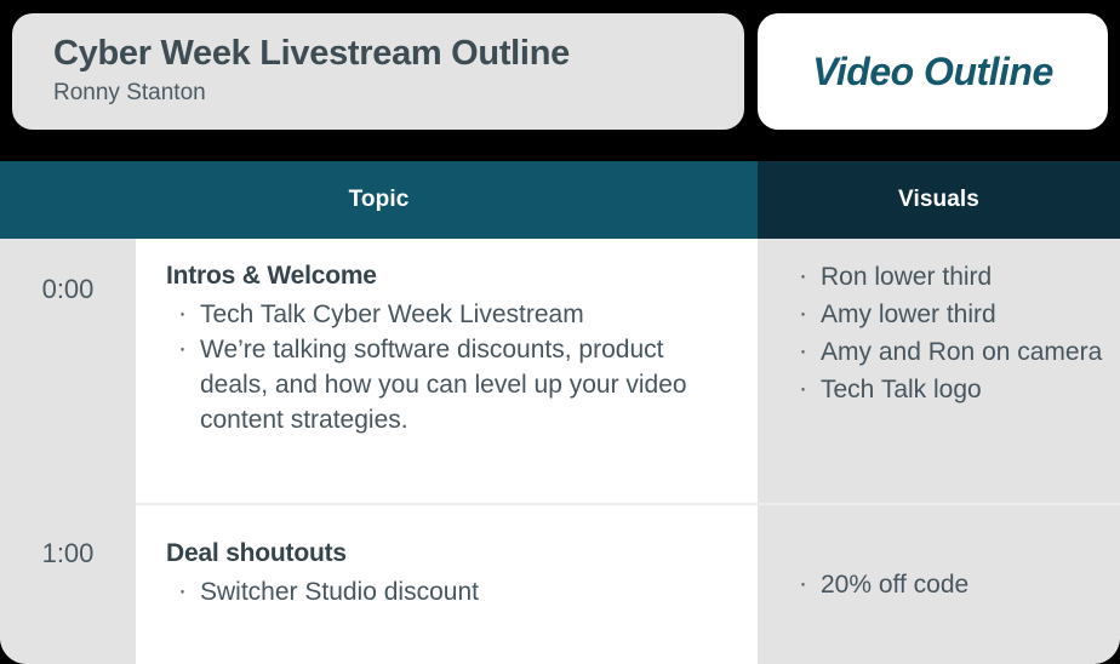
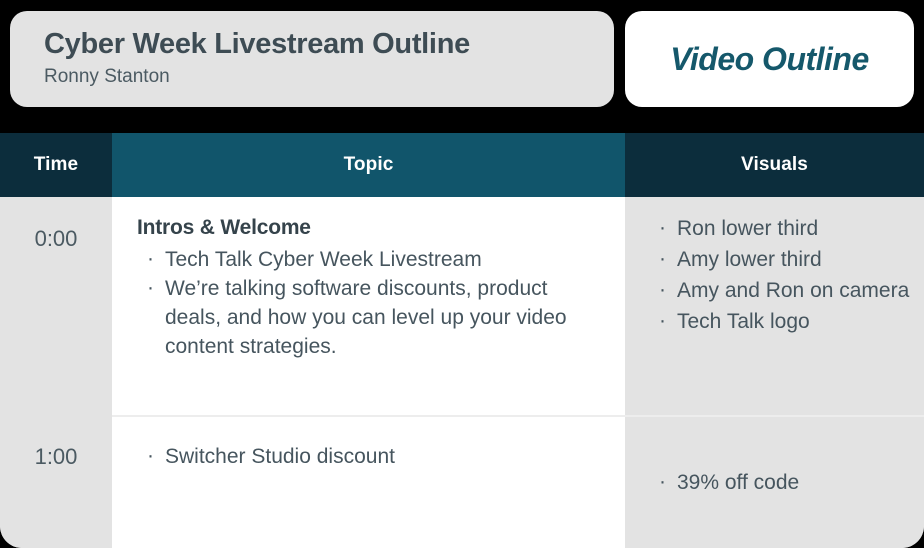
  Cyber Week Livestream Outline
  Ronny Stanton
  Video Outline
+ Time
  Topic
  Visuals
  0:00
  Intros & Welcome
  Tech Talk Cyber Week Livestream
  We’re talking software discounts, product deals, and how you can level up your video content strategies.
  Ron lower third
  Amy lower third
  Amy and Ron on camera
  Tech Talk logo
  1:00
- Deal shoutouts
  Switcher Studio discount
- 20% off code
+ 39% off code
